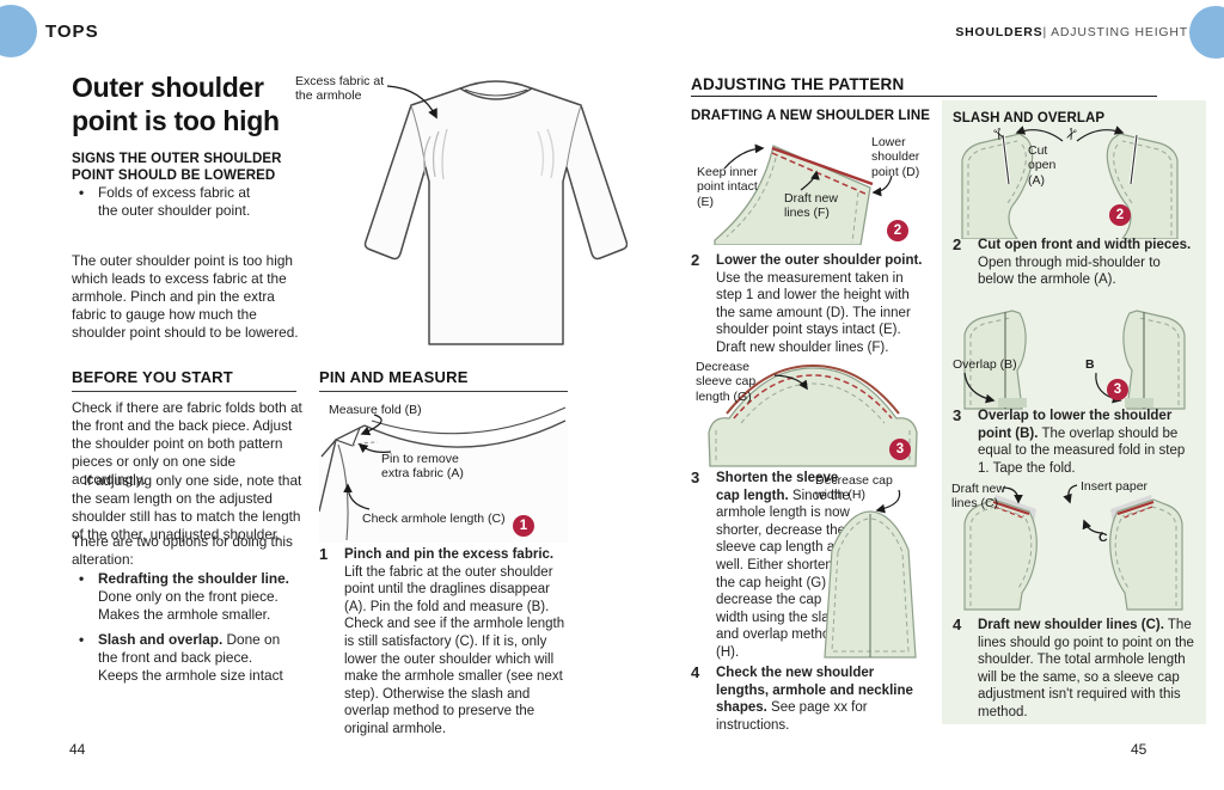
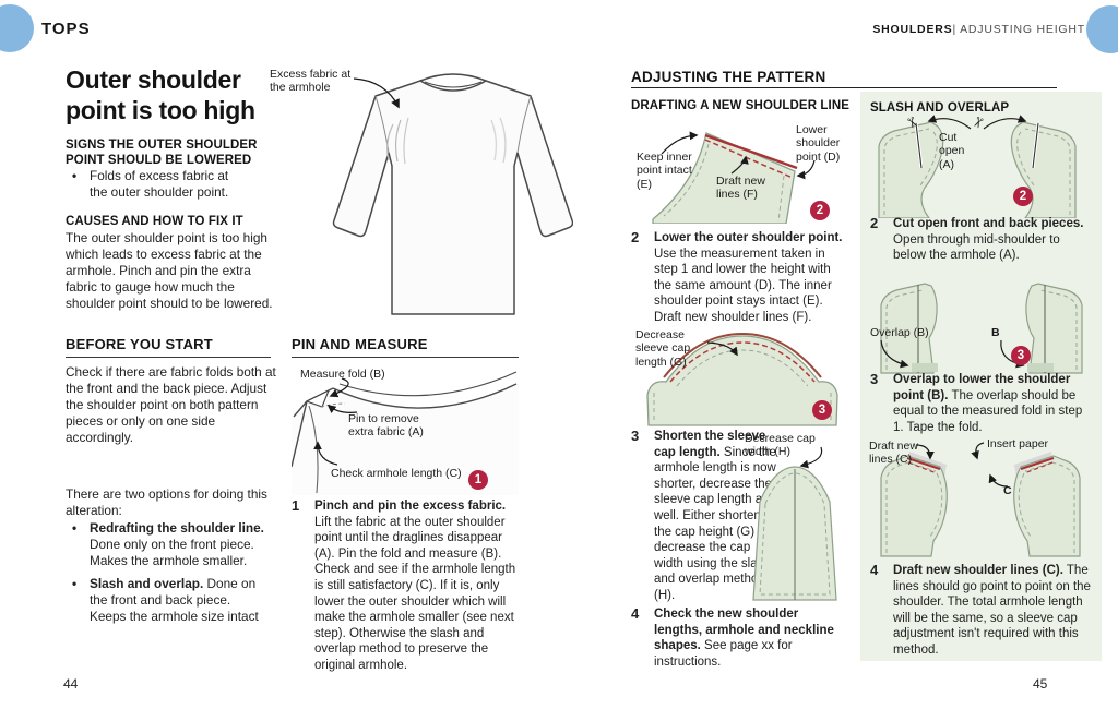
  TOPS
  SHOULDERS| ADJUSTING HEIGHT
  Outer shoulder point is too high
  Excess fabric at the armhole
  SIGNS THE OUTER SHOULDER POINT SHOULD BE LOWERED
  Folds of excess fabric at the outer shoulder point.
+ CAUSES AND HOW TO FIX IT
  The outer shoulder point is too high which leads to excess fabric at the armhole. Pinch and pin the extra fabric to gauge how much the shoulder point should to be lowered.
  BEFORE YOU START
  Check if there are fabric folds both at the front and the back piece. Adjust the shoulder point on both pattern pieces or only on one side accordingly.
- If adjusting only one side, note that the seam length on the adjusted shoulder still has to match the length of the other, unadjusted shoulder.
  There are two options for doing this alteration:
  Redrafting the shoulder line. Done only on the front piece. Makes the armhole smaller.
  Slash and overlap. Done on the front and back piece. Keeps the armhole size intact
  PIN AND MEASURE
  Measure fold (B)
  Pin to remove extra fabric (A)
  Check armhole length (C)
  1
  1
  Pinch and pin the excess fabric. Lift the fabric at the outer shoulder point until the draglines disappear (A). Pin the fold and measure (B). Check and see if the armhole length is still satisfactory (C). If it is, only lower the outer shoulder which will make the armhole smaller (see next step). Otherwise the slash and overlap method to preserve the original armhole.
  ADJUSTING THE PATTERN
  DRAFTING A NEW SHOULDER LINE
  Keep inner point intact (E)
  Lower shoulder point (D)
  Draft new lines (F)
  2
  2
  Lower the outer shoulder point. Use the measurement taken in step 1 and lower the height with the same amount (D). The inner shoulder point stays intact (E). Draft new shoulder lines (F).
  Decrease sleeve cap length (G)
  3
  3
  Shorten the sleeve cap length. Since the armhole length is now shorter, decrease th sleeve cap length a well. Either shorten the cap height (G) decrease the cap width using the sla and overlap meth (H).
  Decrease cap width (H)
  4
  Check the new shoulder lengths, armhole and neckline shapes. See page xx for instructions.
  SLASH AND OVERLAP
  Cut open (A)
  2
  2
- Cut open front and width pieces. Open through mid-shoulder to below the armhole (A).
+ Cut open front and back pieces. Open through mid-shoulder to below the armhole (A).
  Overlap (B)
  B
  3
  3
  Overlap to lower the shoulder point (B). The overlap should be equal to the measured fold in step 1. Tape the fold.
  Draft new lines (C)
  Insert paper
  C
  4
  Draft new shoulder lines (C). The lines should go point to point on the shoulder. The total armhole length will be the same, so a sleeve cap adjustment isn't required with this method.
  44
  45
